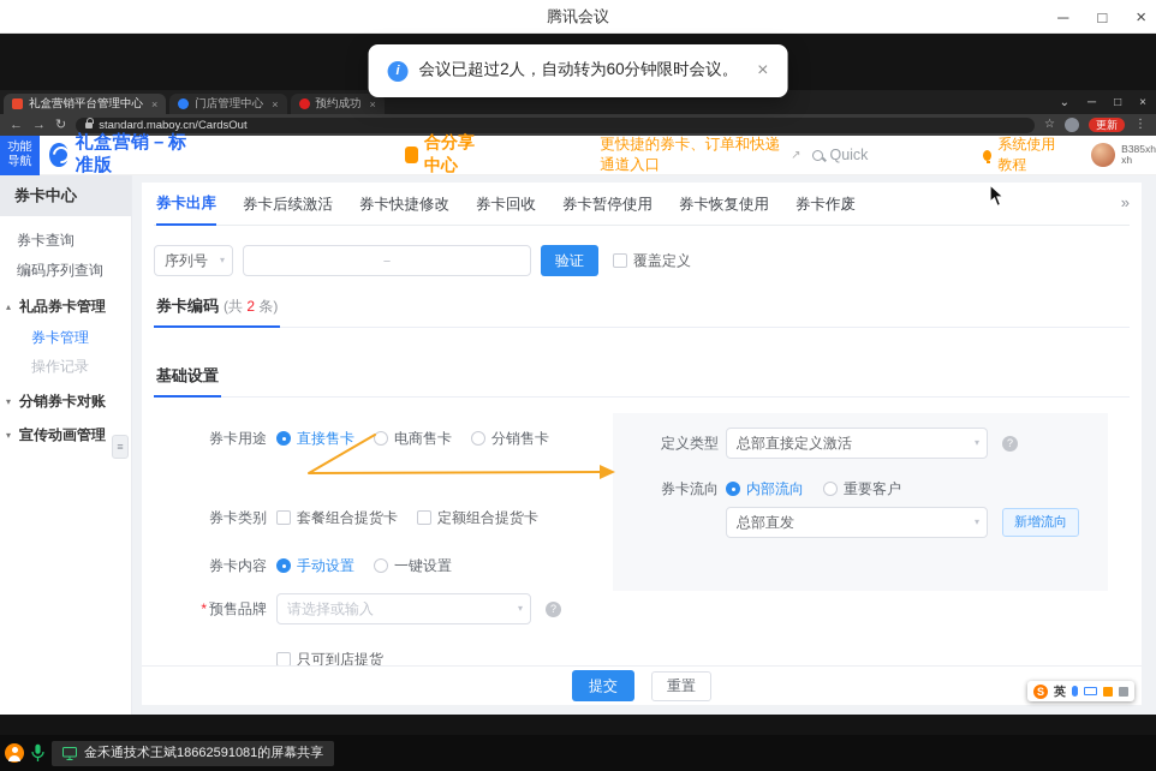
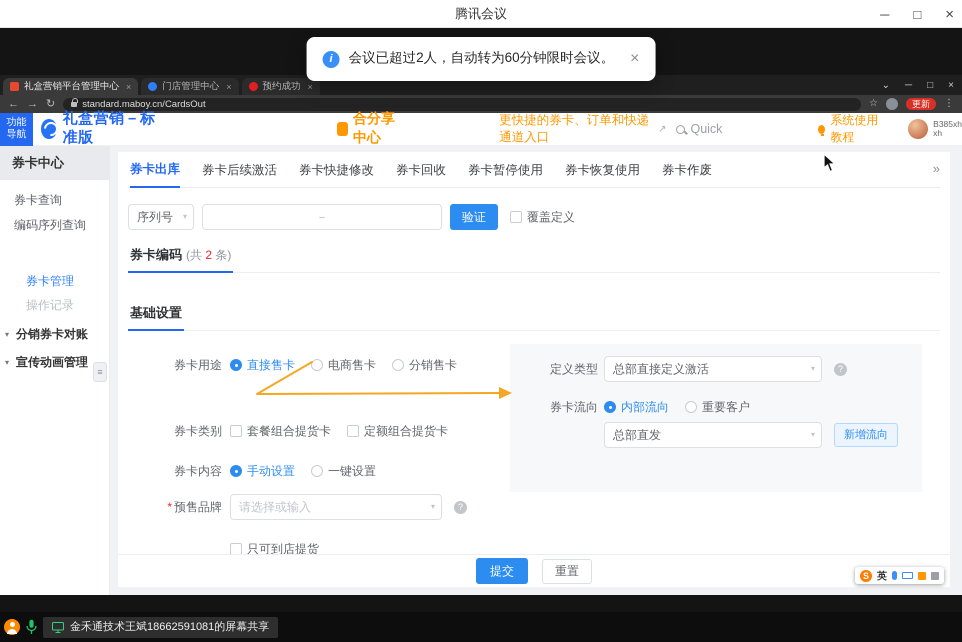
  腾讯会议
  ─
  □
  ×
  礼盒营销平台管理中心
  ×
  门店管理中心
  ×
  预约成功
  ×
  ⌄
  ─
  □
  ×
  ←
  →
  ↻
  standard.maboy.cn/CardsOut
  ☆
  更新
  ⋮
  功能
  导航
  礼盒营销－标准版
  合分享中心
  更快捷的券卡、订单和快递通道入口
  ↗
  Quick
  系统使用教程
  B385xh
  xh
  券卡中心
  券卡查询
  编码序列查询
- ▴
- 礼品券卡管理
  券卡管理
  操作记录
  ▾
  分销券卡对账
  ▾
  宣传动画管理
  ≡
  券卡出库
  券卡后续激活
  券卡快捷修改
  券卡回收
  券卡暂停使用
  券卡恢复使用
  券卡作废
  »
  序列号
  ▾
  －
  验证
  覆盖定义
  券卡编码 (共 2 条)
  基础设置
  券卡用途
  直接售卡
  电商售卡
  分销售卡
  券卡类别
  套餐组合提货卡
  定额组合提货卡
  券卡内容
  手动设置
  一键设置
  *
  预售品牌
  请选择或输入
  ▾
  ?
  只可到店提货
  定义类型
  总部直接定义激活
  ▾
  ?
  券卡流向
  内部流向
  重要客户
  总部直发
  ▾
  新增流向
  提交
  重置
  i
  会议已超过2人，自动转为60分钟限时会议。
  ×
  S
  英
  金禾通技术王斌18662591081的屏幕共享
